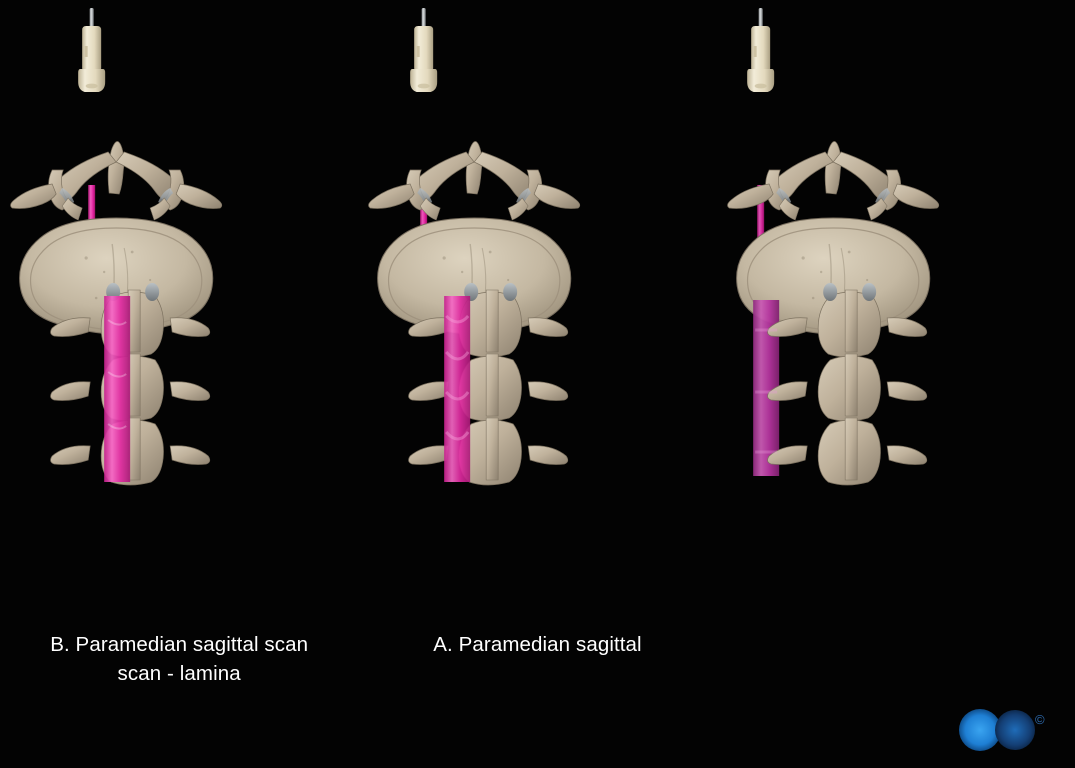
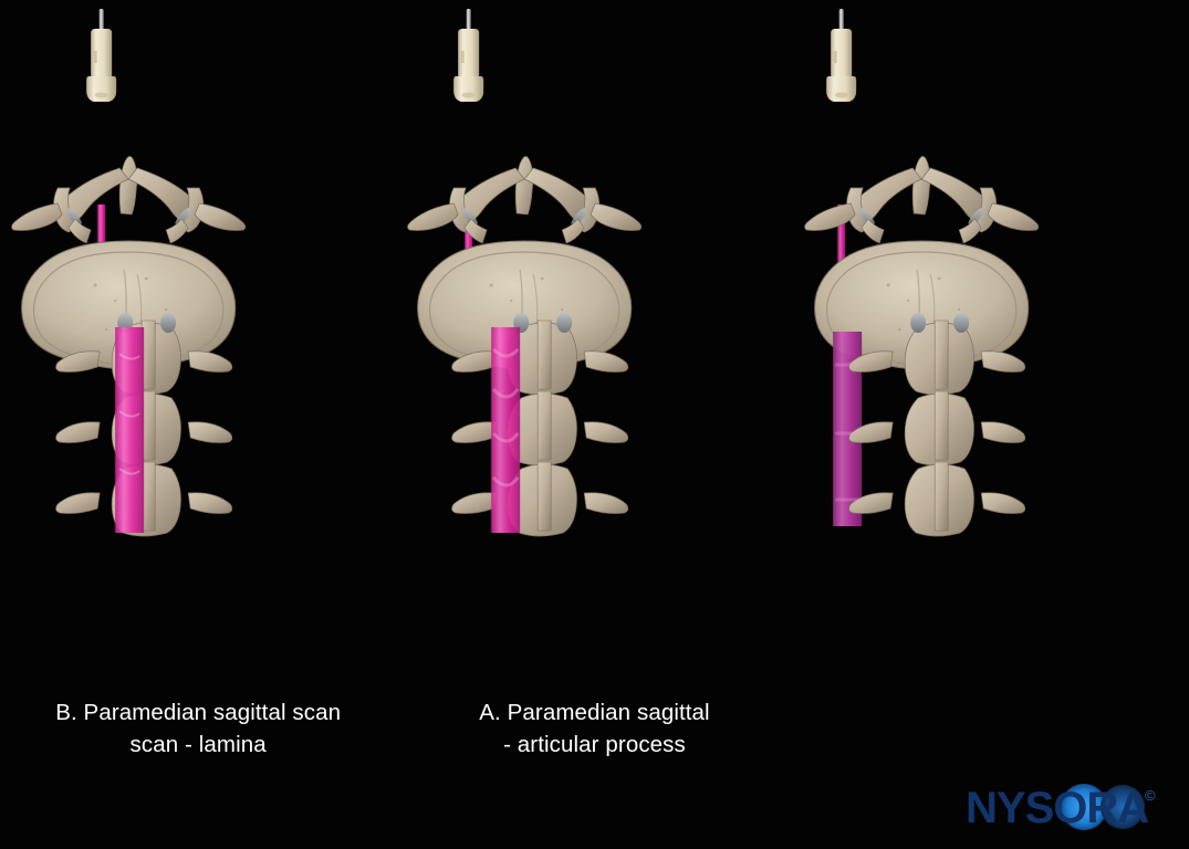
  B. Paramedian sagittal scan
  scan - lamina
  A. Paramedian sagittal
+ - articular process
+ NYSORA
  ©
